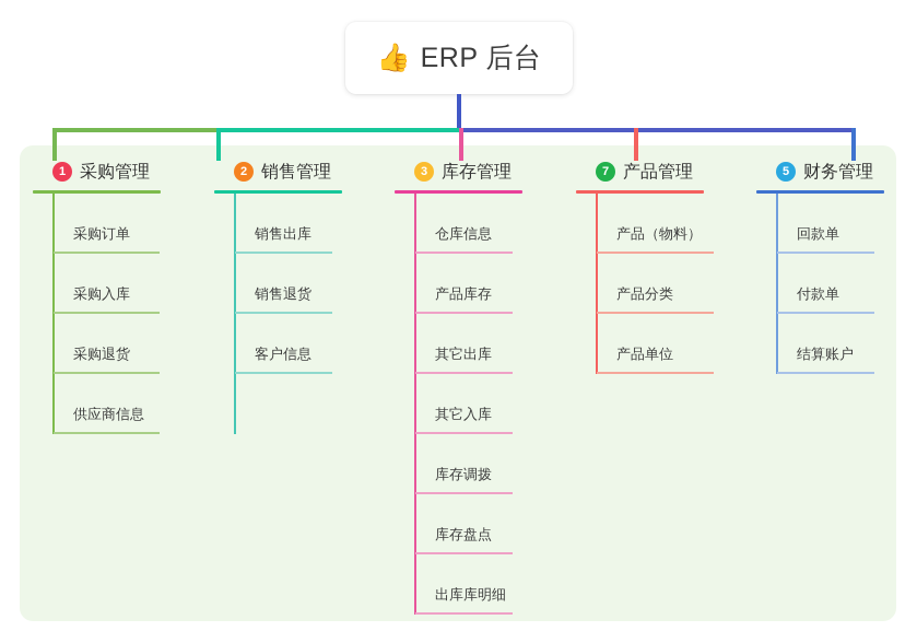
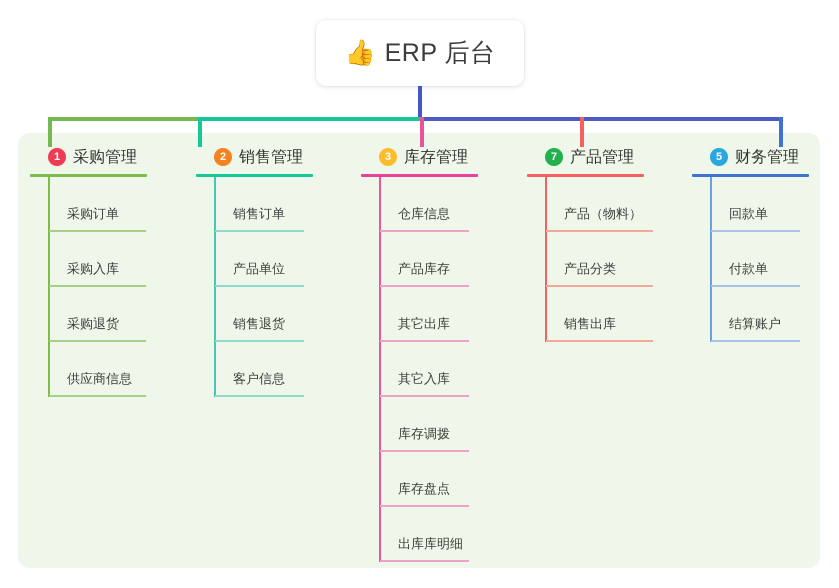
  👍
  ERP 后台
  1
  采购管理
  采购订单
  采购入库
  采购退货
  供应商信息
  2
  销售管理
+ 销售订单
- 销售出库
+ 产品单位
  销售退货
  客户信息
  3
  库存管理
  仓库信息
  产品库存
  其它出库
  其它入库
  库存调拨
  库存盘点
  出库库明细
  7
  产品管理
  产品（物料）
  产品分类
- 产品单位
+ 销售出库
  5
  财务管理
  回款单
  付款单
  结算账户
